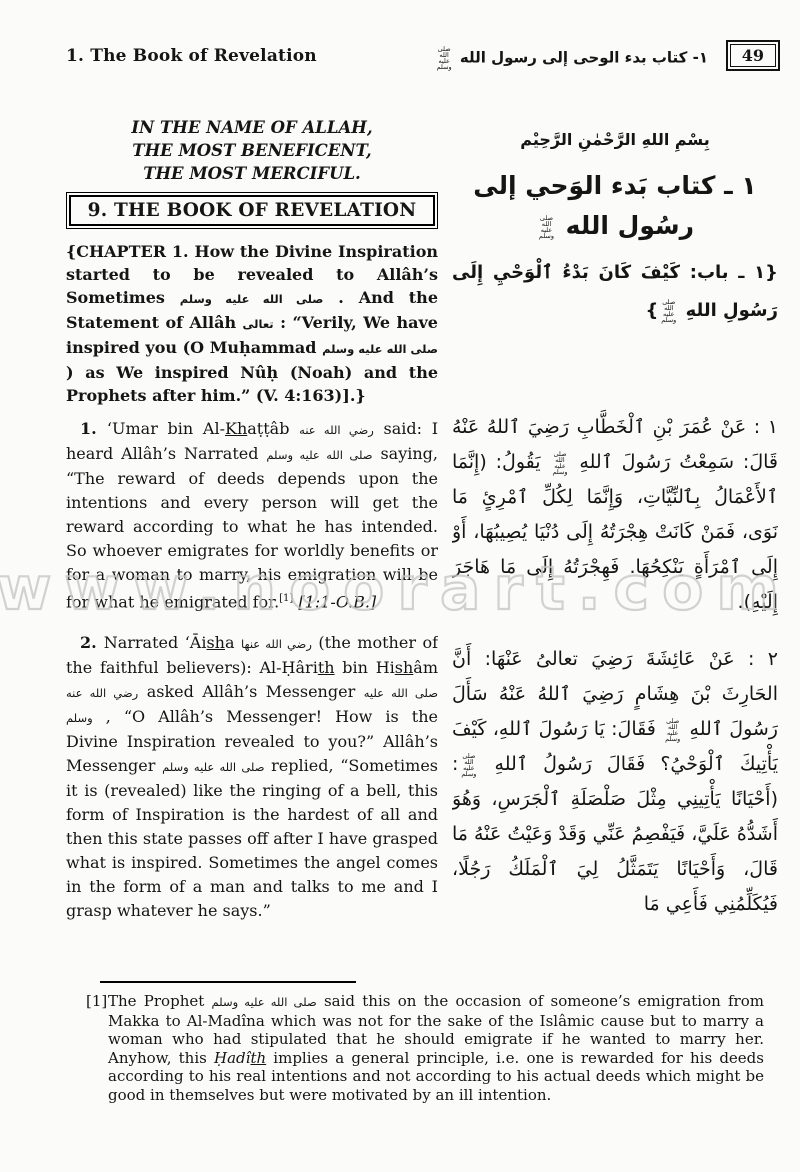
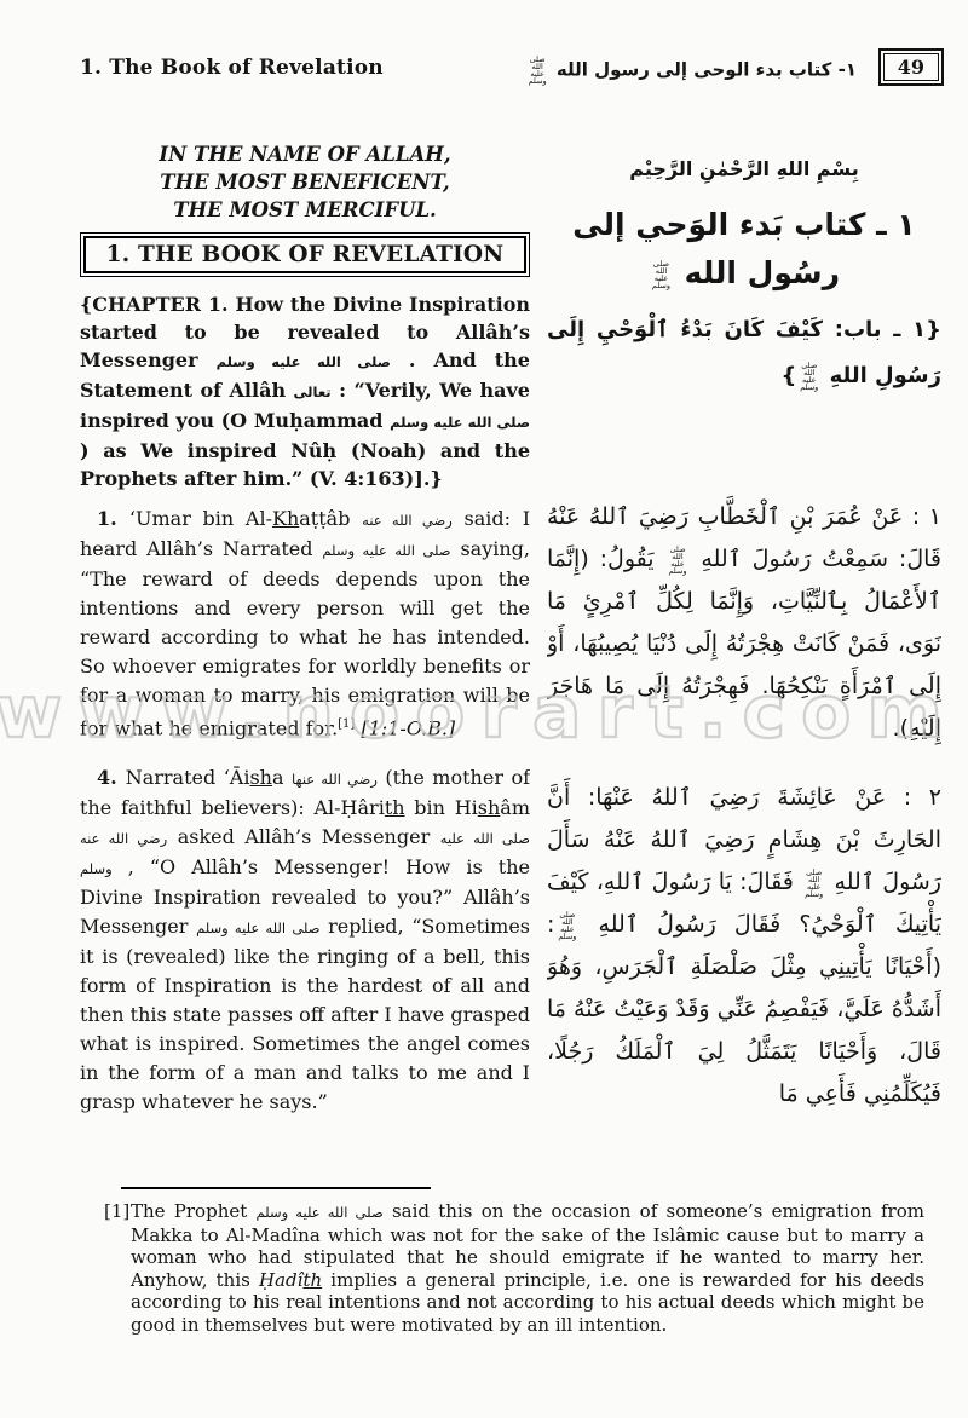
  1. The Book of Revelation
  ١- كتاب بدء الوحى إلى رسول الله صلى الله عليه وسلم
  49
  IN THE NAME OF ALLAH,
  THE MOST BENEFICENT,
  THE MOST MERCIFUL.
- 9. THE BOOK OF REVELATION
+ 1. THE BOOK OF REVELATION
- {CHAPTER 1. How the Divine Inspiration started to be revealed to Allâh’s Sometimes صلى الله عليه وسلم . And the Statement of Allâh تعالى : “Verily, We have inspired you (O Muḥammad صلى الله عليه وسلم ) as We inspired Nûḥ (Noah) and the Prophets after him.” (V. 4:163)].}
+ {CHAPTER 1. How the Divine Inspiration started to be revealed to Allâh’s Messenger صلى الله عليه وسلم . And the Statement of Allâh تعالى : “Verily, We have inspired you (O Muḥammad صلى الله عليه وسلم ) as We inspired Nûḥ (Noah) and the Prophets after him.” (V. 4:163)].}
  1. ‘Umar bin Al-Khaṭṭâb رضي الله عنه said: I heard Allâh’s Narrated صلى الله عليه وسلم saying, “The reward of deeds depends upon the intentions and every person will get the reward according to what he has intended. So whoever emigrates for worldly benefits or for a woman to marry, his emigration will be for what he emigrated for.[1] [1:1-O.B.]
- 2. Narrated ‘Āisha رضي الله عنها (the mother of the faithful believers): Al-Ḥârith bin Hishâm رضي الله عنه asked Allâh’s Messenger صلى الله عليه وسلم , “O Allâh’s Messenger! How is the Divine Inspiration revealed to you?” Allâh’s Messenger صلى الله عليه وسلم replied, “Sometimes it is (revealed) like the ringing of a bell, this form of Inspiration is the hardest of all and then this state passes off after I have grasped what is inspired. Sometimes the angel comes in the form of a man and talks to me and I grasp whatever he says.”
+ 4. Narrated ‘Āisha رضي الله عنها (the mother of the faithful believers): Al-Ḥârith bin Hishâm رضي الله عنه asked Allâh’s Messenger صلى الله عليه وسلم , “O Allâh’s Messenger! How is the Divine Inspiration revealed to you?” Allâh’s Messenger صلى الله عليه وسلم replied, “Sometimes it is (revealed) like the ringing of a bell, this form of Inspiration is the hardest of all and then this state passes off after I have grasped what is inspired. Sometimes the angel comes in the form of a man and talks to me and I grasp whatever he says.”
  بِسْمِ اللهِ الرَّحْمٰنِ الرَّحِيْم
  ١ ـ كتاب بَدء الوَحي إلى رسُول الله صلى الله عليه وسلم
  {١ ـ باب: كَيْفَ كَانَ بَدْءُ ٱلْوَحْيِ إِلَى رَسُولِ اللهِ صلى الله عليه وسلم}
  ١ : عَنْ عُمَرَ بْنِ ٱلْخَطَّابِ رَضِيَ ٱللهُ عَنْهُ قَالَ: سَمِعْتُ رَسُولَ ٱللهِ صلى الله عليه وسلم يَقُولُ: (إِنَّمَا ٱلأَعْمَالُ بِٱلنِّيَّاتِ، وَإِنَّمَا لِكُلِّ ٱمْرِئٍ مَا نَوَى، فَمَنْ كَانَتْ هِجْرَتُهُ إِلَى دُنْيَا يُصِيبُهَا، أَوْ إِلَى ٱمْرَأَةٍ يَنْكِحُهَا. فَهِجْرَتُهُ إِلَى مَا هَاجَرَ إِلَيْهِ).
- ٢ : عَنْ عَائِشَةَ رَضِيَ تعالىُ عَنْهَا: أَنَّ الحَارِثَ بْنَ هِشَامٍ رَضِيَ ٱللهُ عَنْهُ سَأَلَ رَسُولَ ٱللهِ صلى الله عليه وسلم فَقَالَ: يَا رَسُولَ ٱللهِ، كَيْفَ يَأْتِيكَ ٱلْوَحْيُ؟ فَقَالَ رَسُولُ ٱللهِ صلى الله عليه وسلم: (أَحْيَانًا يَأْتِينِي مِثْلَ صَلْصَلَةِ ٱلْجَرَسِ، وَهُوَ أَشَدُّهُ عَلَيَّ، فَيَفْصِمُ عَنِّي وَقَدْ وَعَيْتُ عَنْهُ مَا قَالَ، وَأَحْيَانًا يَتَمَثَّلُ لِيَ ٱلْمَلَكُ رَجُلًا، فَيُكَلِّمُنِي فَأَعِي مَا
+ ٢ : عَنْ عَائِشَةَ رَضِيَ ٱللهُ عَنْهَا: أَنَّ الحَارِثَ بْنَ هِشَامٍ رَضِيَ ٱللهُ عَنْهُ سَأَلَ رَسُولَ ٱللهِ صلى الله عليه وسلم فَقَالَ: يَا رَسُولَ ٱللهِ، كَيْفَ يَأْتِيكَ ٱلْوَحْيُ؟ فَقَالَ رَسُولُ ٱللهِ صلى الله عليه وسلم: (أَحْيَانًا يَأْتِينِي مِثْلَ صَلْصَلَةِ ٱلْجَرَسِ، وَهُوَ أَشَدُّهُ عَلَيَّ، فَيَفْصِمُ عَنِّي وَقَدْ وَعَيْتُ عَنْهُ مَا قَالَ، وَأَحْيَانًا يَتَمَثَّلُ لِيَ ٱلْمَلَكُ رَجُلًا، فَيُكَلِّمُنِي فَأَعِي مَا
  [1]
  The Prophet صلى الله عليه وسلم said this on the occasion of someone’s emigration from Makka to Al-Madîna which was not for the sake of the Islâmic cause but to marry a woman who had stipulated that he should emigrate if he wanted to marry her. Anyhow, this Ḥadîth implies a general principle, i.e. one is rewarded for his deeds according to his real intentions and not according to his actual deeds which might be good in themselves but were motivated by an ill intention.
  www.noorart.com
